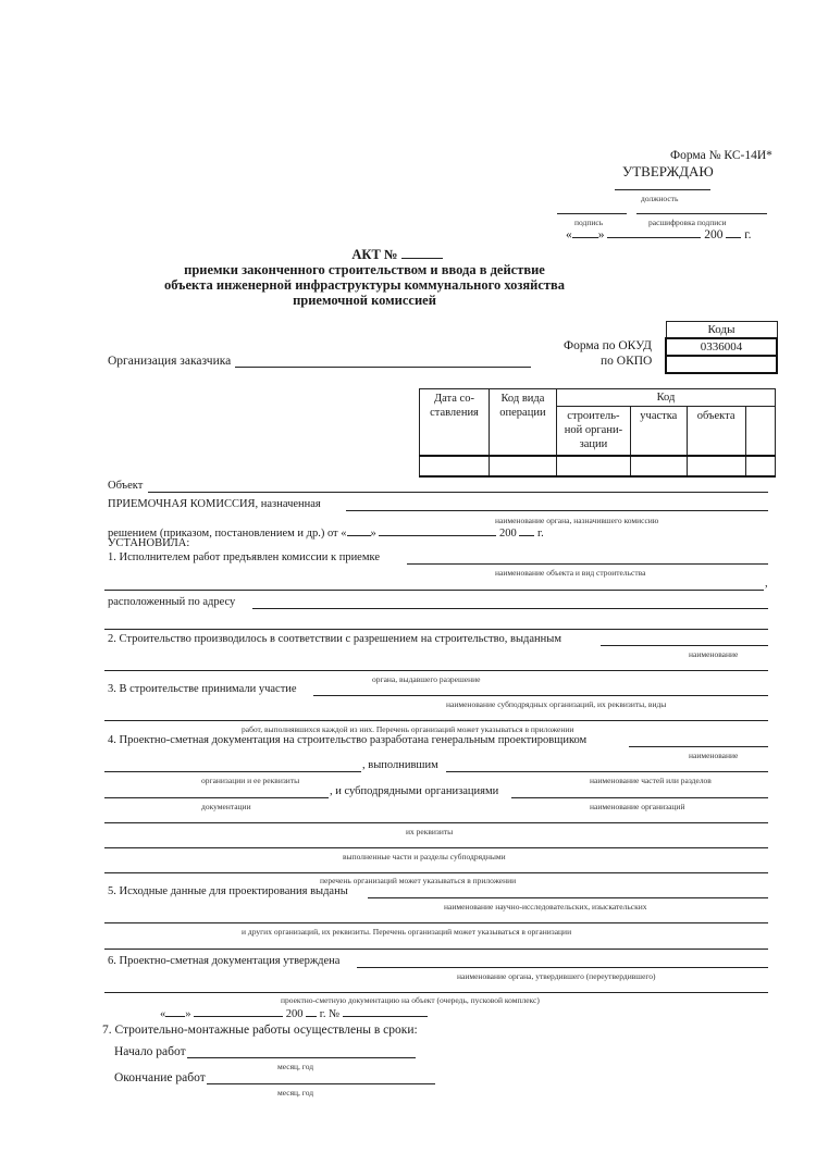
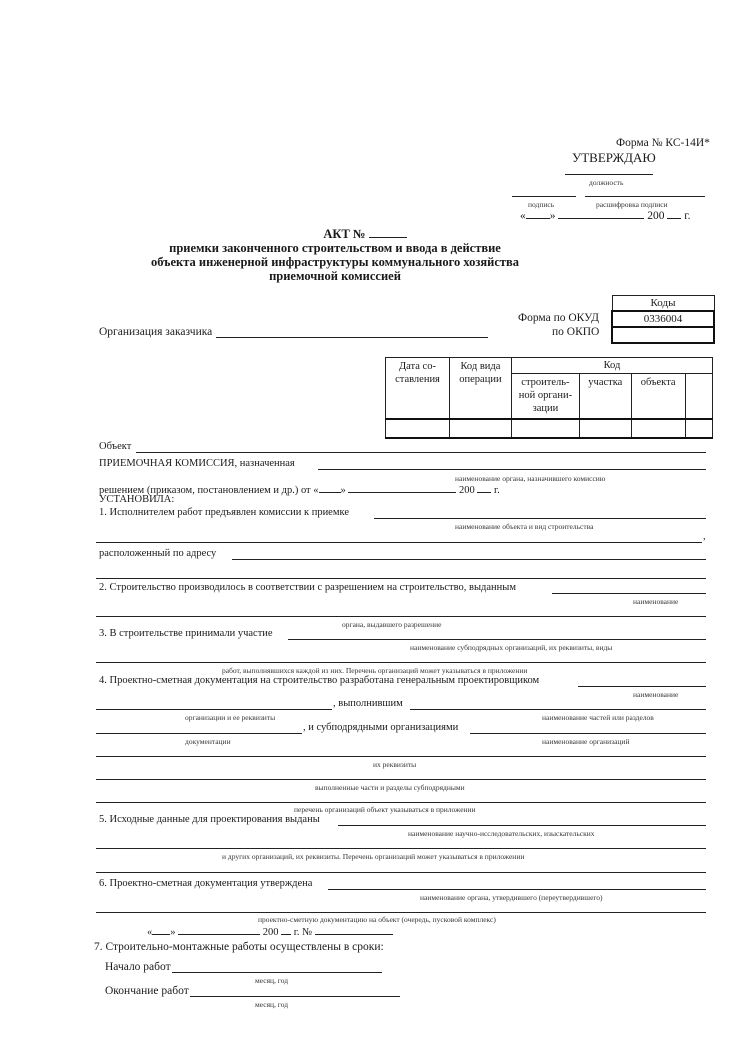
  Форма № КС-14И*
  УТВЕРЖДАЮ
  должность
  подпись
  расшифровка подписи
  « » 200 г.
  АКТ №
  приемки законченного строительством и ввода в действие
  объекта инженерной инфраструктуры коммунального хозяйства
  приемочной комиссией
  Коды
  0336004
  Форма по ОКУД
  по ОКПО
  Организация заказчика
  Дата со-ставления	Код видаоперации	Код
  строитель-ной органи-зации	участка	объекта
  Объект
  ПРИЕМОЧНАЯ КОМИССИЯ, назначенная
  наименование органа, назначившего комиссию
  решением (приказом, постановлением и др.) от « » 200 г.
  УСТАНОВИЛА:
  1. Исполнителем работ предъявлен комиссии к приемке
  наименование объекта и вид строительства
  ,
  расположенный по адресу
  2. Строительство производилось в соответствии с разрешением на строительство, выданным
  наименование
  органа, выдавшего разрешение
  3. В строительстве принимали участие
  наименование субподрядных организаций, их реквизиты, виды
  работ, выполнявшихся каждой из них. Перечень организаций может указываться в приложении
  4. Проектно-сметная документация на строительство разработана генеральным проектировщиком
  наименование
  , выполнившим
  организации и ее реквизиты
  наименование частей или разделов
  , и субподрядными организациями
  документации
  наименование организаций
  их реквизиты
  выполненные части и разделы субподрядными
- перечень организаций может указываться в приложении
+ перечень организаций объект указываться в приложении
  5. Исходные данные для проектирования выданы
  наименование научно-исследовательских, изыскательских
- и других организаций, их реквизиты. Перечень организаций может указываться в организации
+ и других организаций, их реквизиты. Перечень организаций может указываться в приложении
  6. Проектно-сметная документация утверждена
  наименование органа, утвердившего (переутвердившего)
  проектно-сметную документацию на объект (очередь, пусковой комплекс)
  « » 200 г. №
  7. Строительно-монтажные работы осуществлены в сроки:
  Начало работ
  месяц, год
  Окончание работ
  месяц, год
